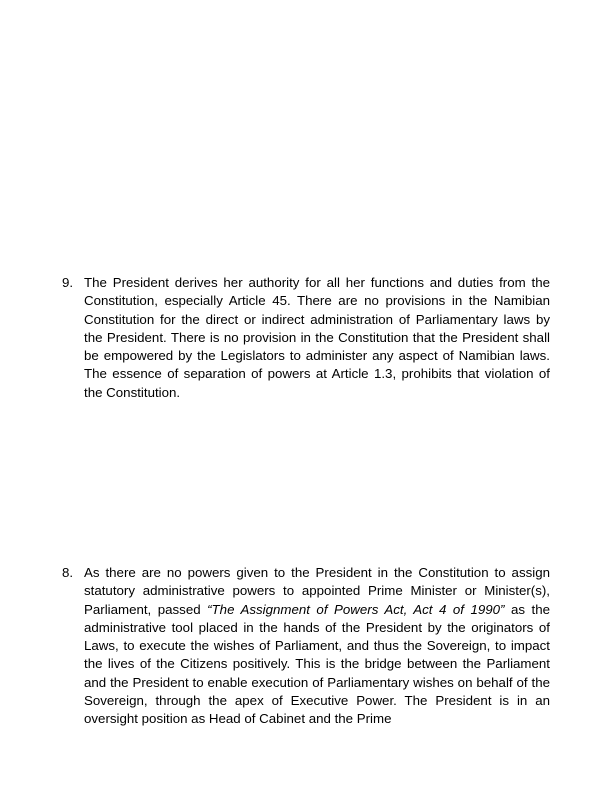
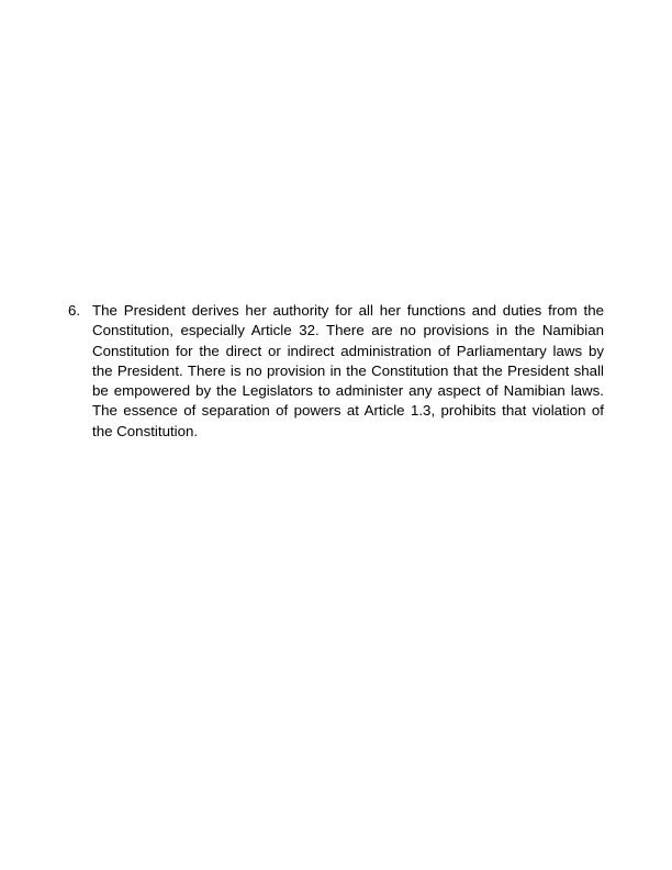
- 9.
+ 6.
- The President derives her authority for all her functions and duties from the Constitution, especially Article 45. There are no provisions in the Namibian Constitution for the direct or indirect administration of Parliamentary laws by the President. There is no provision in the Constitution that the President shall be empowered by the Legislators to administer any aspect of Namibian laws. The essence of separation of powers at Article 1.3, prohibits that violation of the Constitution.
+ The President derives her authority for all her functions and duties from the Constitution, especially Article 32. There are no provisions in the Namibian Constitution for the direct or indirect administration of Parliamentary laws by the President. There is no provision in the Constitution that the President shall be empowered by the Legislators to administer any aspect of Namibian laws. The essence of separation of powers at Article 1.3, prohibits that violation of the Constitution.
- 8.
- As there are no powers given to the President in the Constitution to assign statutory administrative powers to appointed Prime Minister or Minister(s), Parliament, passed “The Assignment of Powers Act, Act 4 of 1990” as the administrative tool placed in the hands of the President by the originators of Laws, to execute the wishes of Parliament, and thus the Sovereign, to impact the lives of the Citizens positively. This is the bridge between the Parliament and the President to enable execution of Parliamentary wishes on behalf of the Sovereign, through the apex of Executive Power. The President is in an oversight position as Head of Cabinet and the Prime
